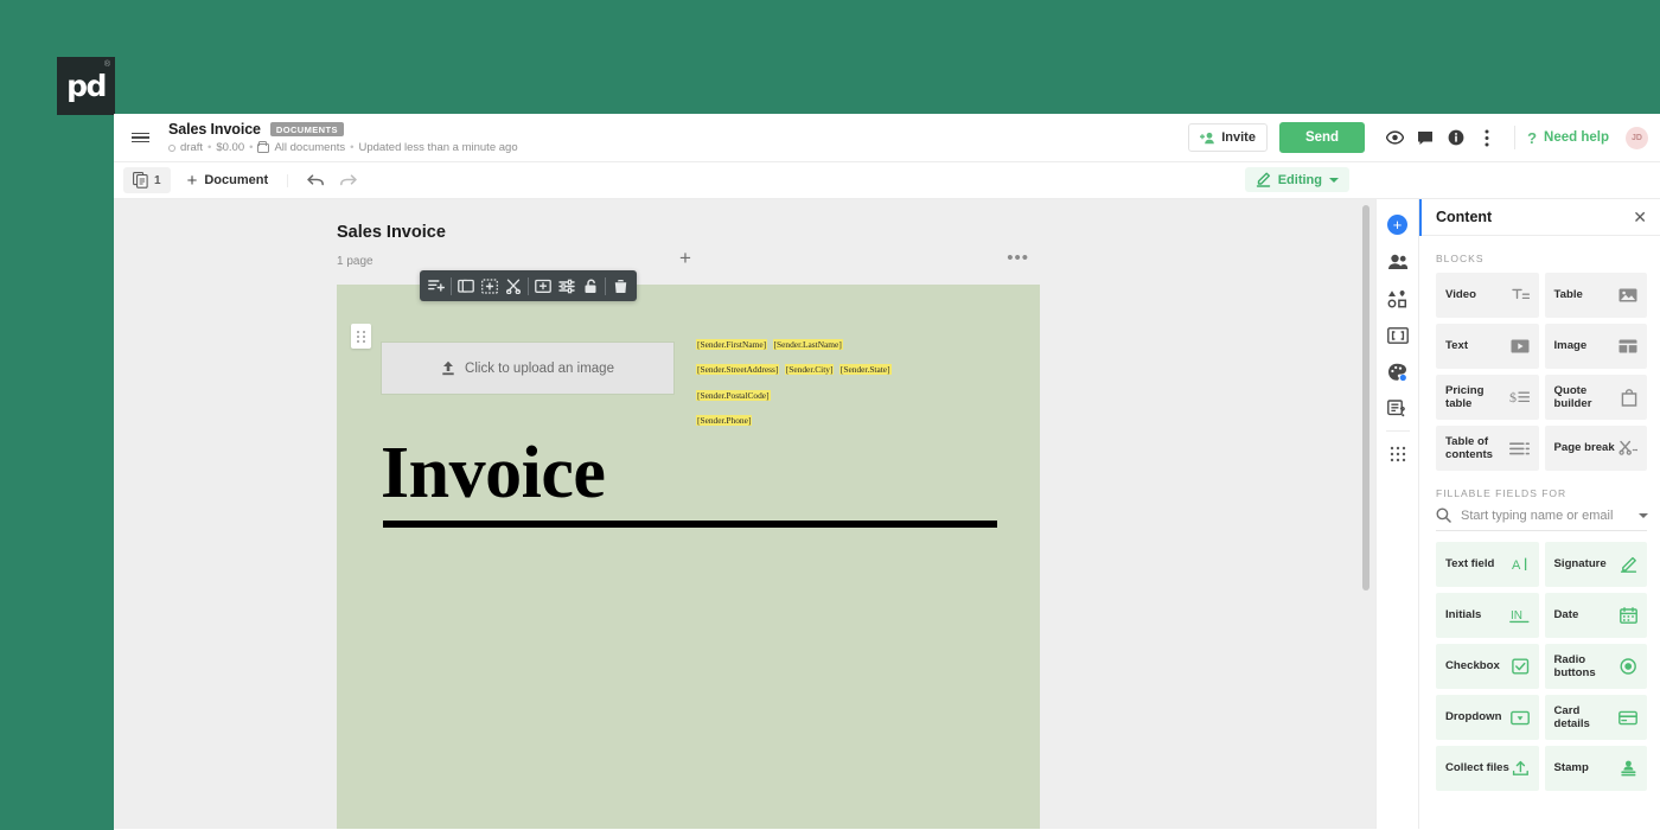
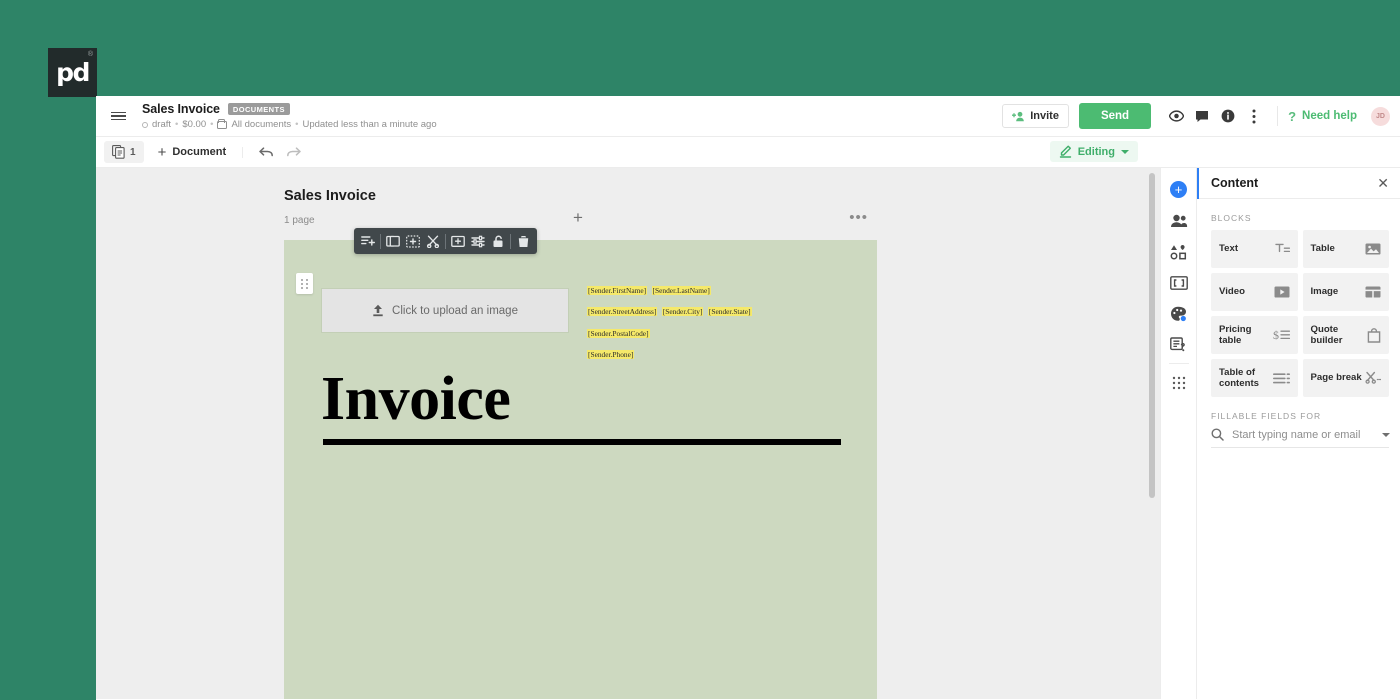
  pd
  Sales Invoice
  DOCUMENTS
  draft
  •
  $0.00
  •
  All documents
  •
  Updated less than a minute ago
  Invite
  Send
  ?
  Need help
  1
  +
  Document
  Editing
  Sales Invoice
  1 page
  +
  •••
  Click to upload an image
  [Sender.FirstName] [Sender.LastName]
  [Sender.StreetAddress] [Sender.City] [Sender.State]
  [Sender.PostalCode]
  [Sender.Phone]
  Invoice
  +
  Content
  ✕
  BLOCKS
- Video
+ Text
  Table
- Text
+ Video
  Image
  Pricing table
  $
  Quote builder
  Table of contents
  Page break
  FILLABLE FIELDS FOR
  Start typing name or email
- Text field
- A
- Signature
- Initials
- IN
- Date
- Checkbox
- Radio buttons
- Dropdown
- Card details
- Collect files
- Stamp
